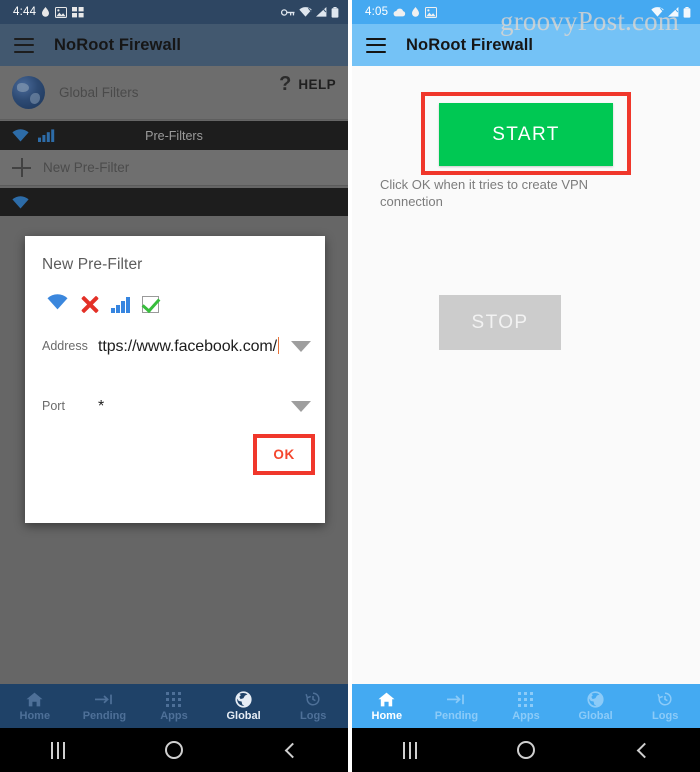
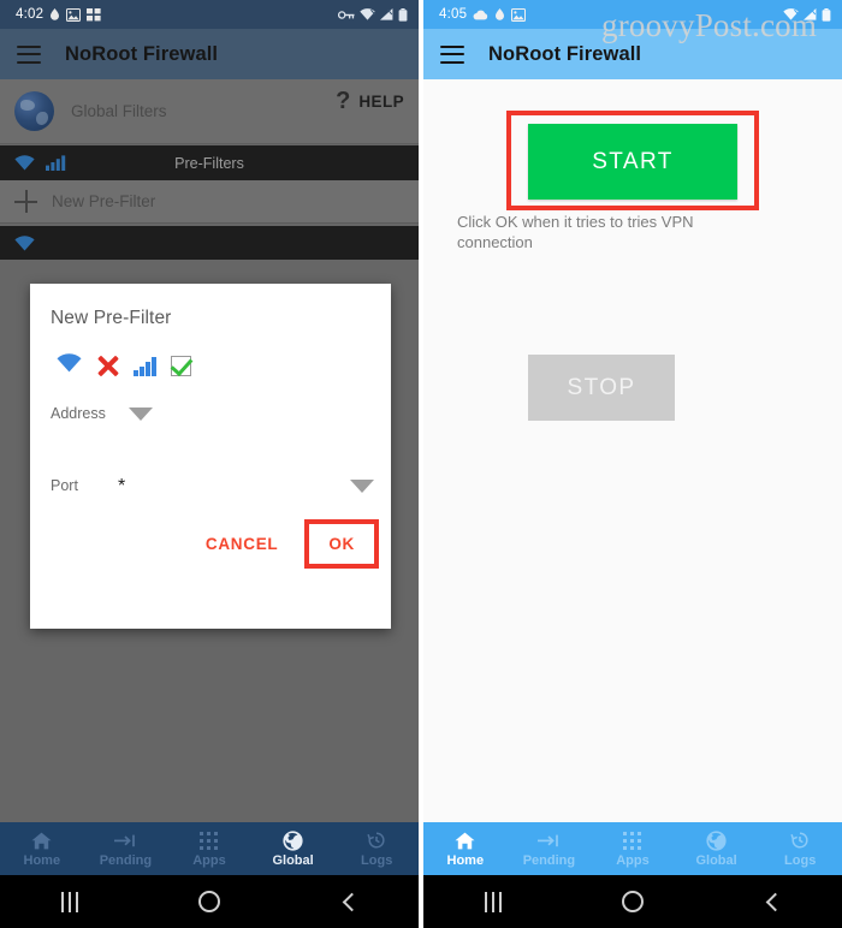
- 4:44
+ 4:02
  NoRoot Firewall
  Global Filters
  ?
  HELP
  Pre-Filters
  New Pre-Filter
  New Pre-Filter
  Address
- ttps://www.facebook.com/
  Port
  *
+ CANCEL
  OK
  Home
  Pending
  Apps
  Global
  Logs
  4:05
  NoRoot Firewall
  groovyPost.com
  START
- Click OK when it tries to create VPN connection
+ Click OK when it tries to tries VPN connection
  STOP
  Home
  Pending
  Apps
  Global
  Logs
